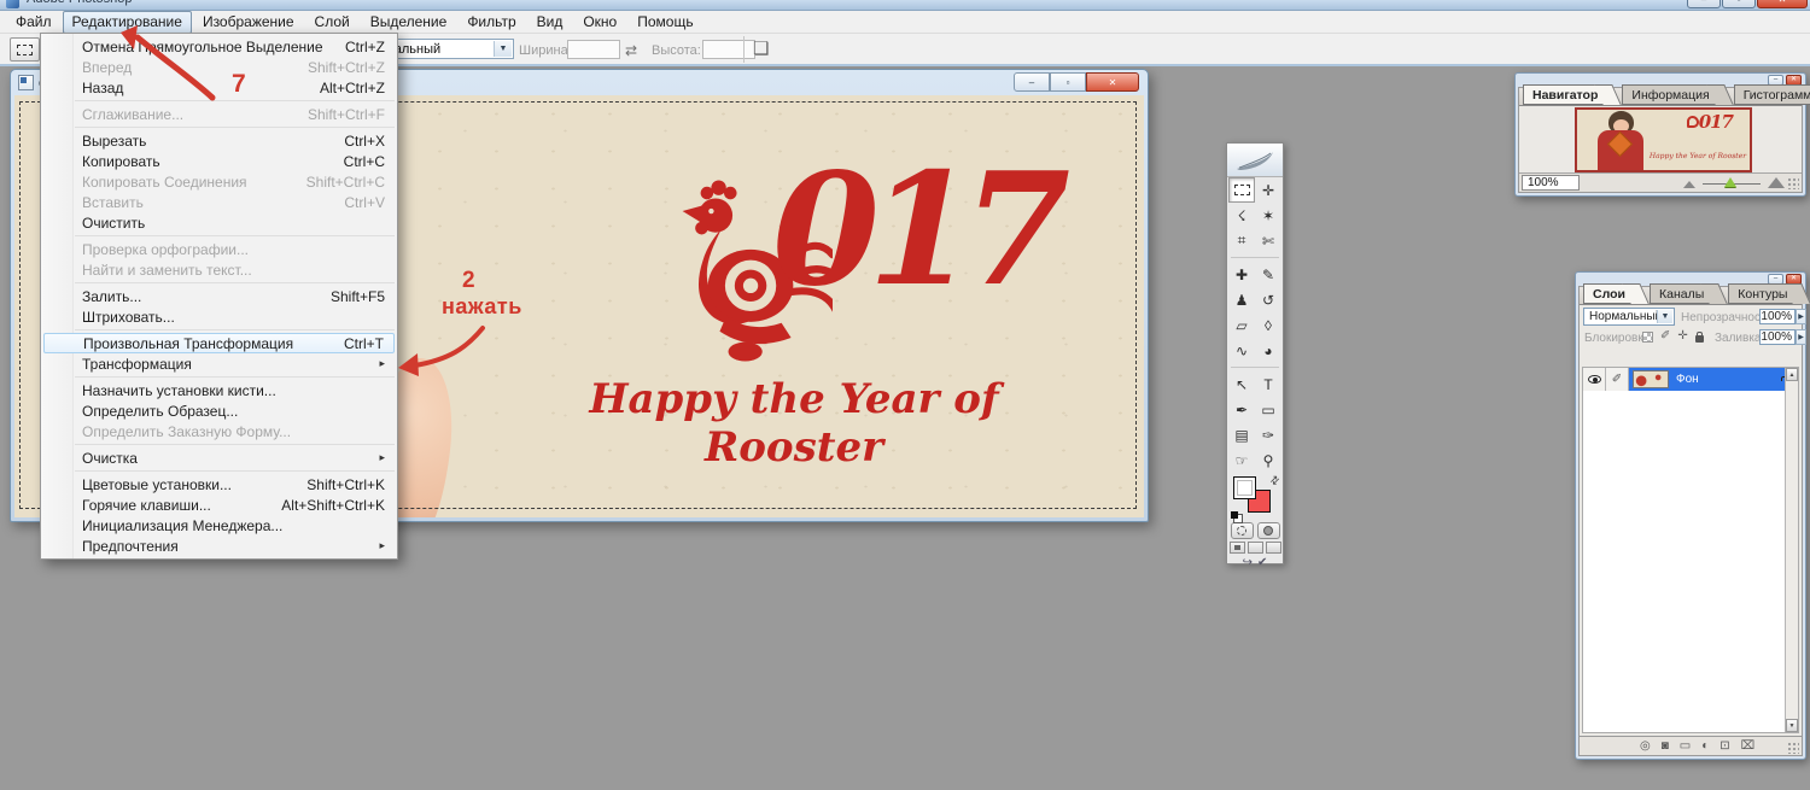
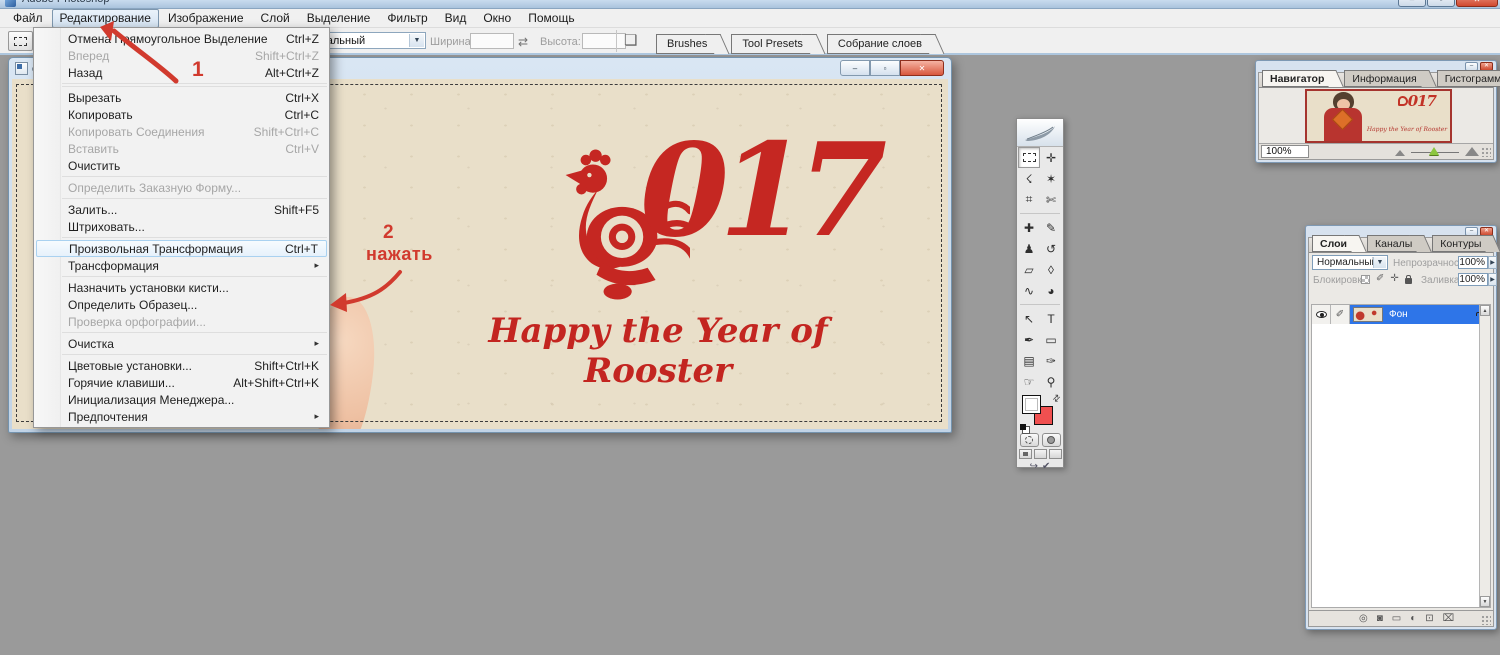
  Файл
  Редактирование
  Изображение
  Слой
  Выделение
  Фильтр
  Вид
  Окно
  Помощь
  Ширина
  ⇄
  Высота:
  ❏
+ Brushes
+ Tool Presets
+ Собрание слоев
  –
  ▫
  ✕
  017
  Happy the Year of Rooster
  Отмена Пямоугольное Выделение
  Ctrl+Z
  Вперед
  Shift+Ctrl+Z
  Назад
  Alt+Ctrl+Z
- Сглаживание...
- Shift+Ctrl+F
  Вырезать
  Ctrl+X
  Копировать
  Ctrl+C
  Копировать Соединения
  Shift+Ctrl+C
  Вставить
  Ctrl+V
  Очистить
- Проверка орфографии...
+ Определить Заказную Форму...
- Найти и заменить текст...
  Залить...
  Shift+F5
  Штриховать...
  Произвольная Трансформация
  Ctrl+T
  Трансформация
  ▸
  Назначить установки кисти...
  Определить Образец...
- Определить Заказную Форму...
+ Проверка орфографии...
  Очистка
  ▸
  Цветовые установки...
  Shift+Ctrl+K
  Горячие клавиши...
  Alt+Shift+Ctrl+K
  Инициализация Менеджера...
  Предпочтения
  ▸
  ✛
  ☇
  ✶
  ⌗
  ✄
  ✚
  ✎
  ♟
  ↺
  ▱
  ◊
  ∿
  ◕
  ↖
  T
  ✒
  ▭
  ▤
  ✑
  ☞
  ⚲
  ↪
  ✔
  Навигатор
  Информация
  Гистограмм
  017
  100%
  Слои
  Каналы
  Контуры
  Нормальны
  Непрозрачнос
  100%
  Блокировк
  ✐
  ✛
  Заливка
  100%
  ✐
  Фон
  ◎
  ◙
  ▭
  ◐
  ⊡
  ⌧
- 7
+ 1
  2
  нажать
